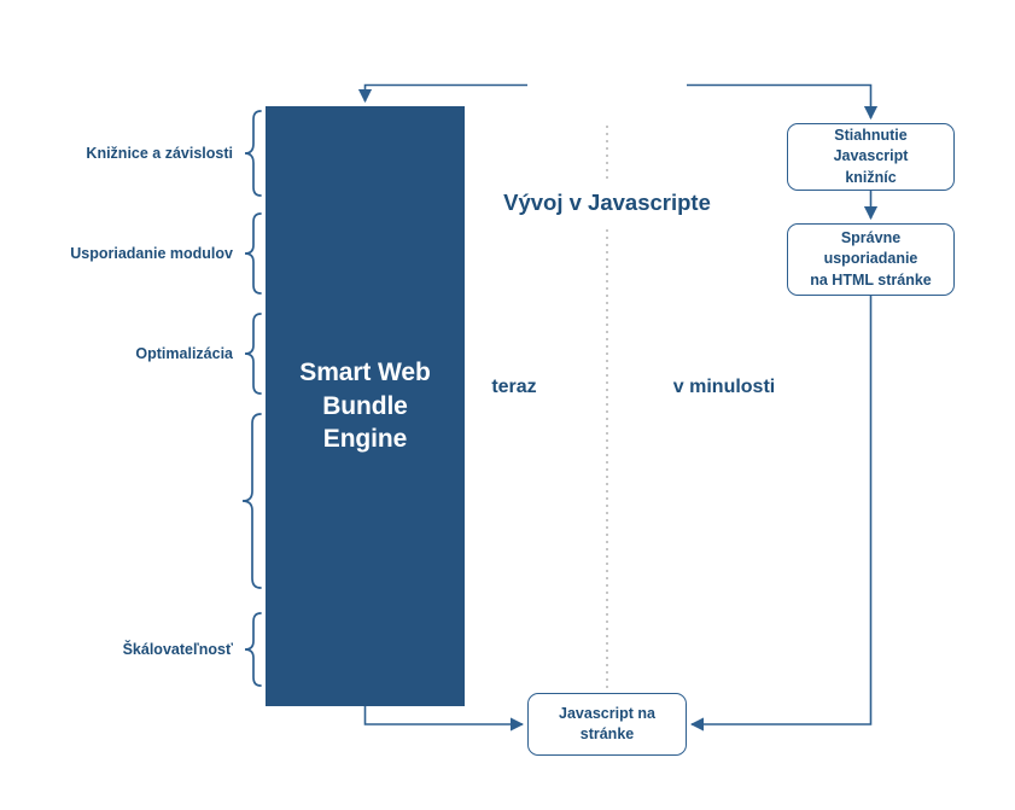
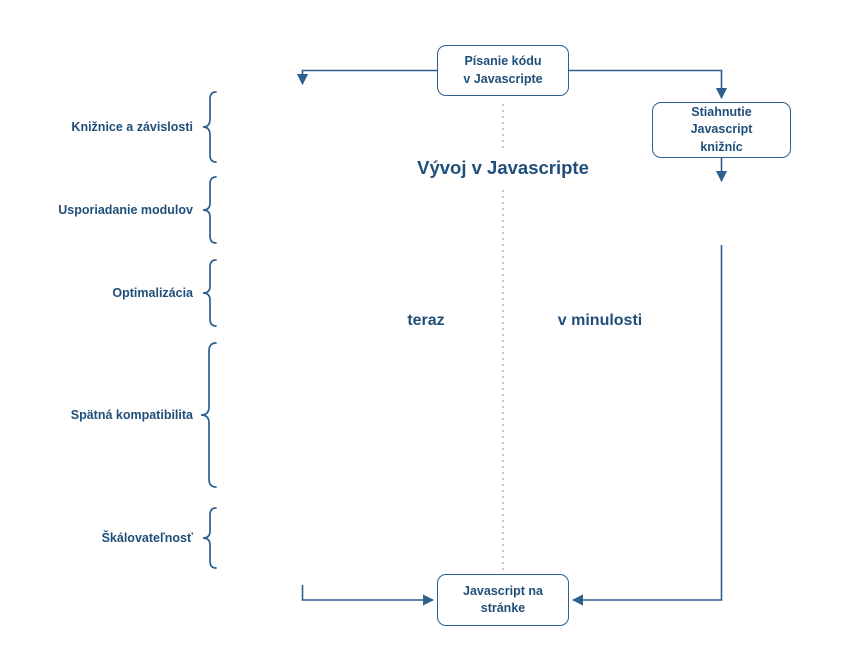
- Smart Web
- Bundle
- Engine
  Knižnice a závislosti
  Usporiadanie modulov
  Optimalizácia
+ Spätná kompatibilita
  Škálovateľnosť
+ Písanie kódu
+ v Javascripte
  Stiahnutie Javascript
  knižníc
- Správne usporiadanie
- na HTML stránke
  Javascript na
  stránke
  Vývoj v Javascripte
  teraz
  v minulosti
